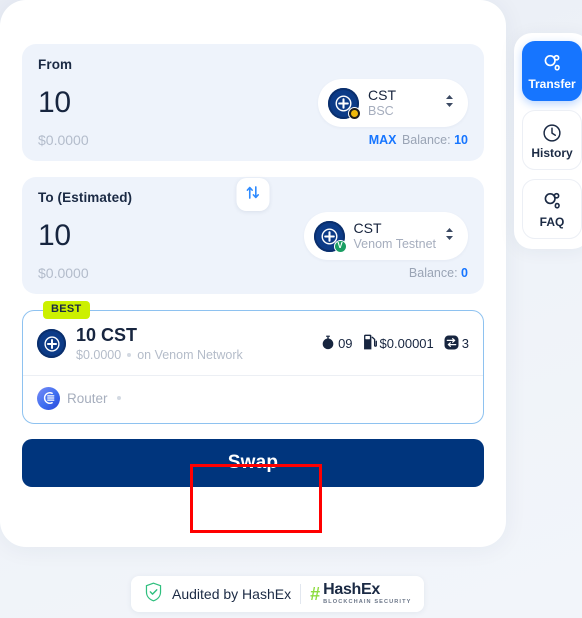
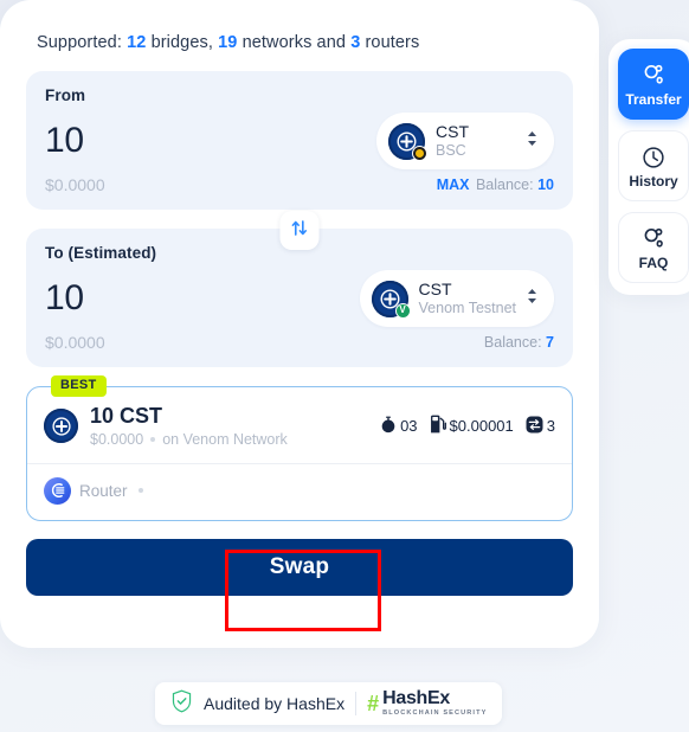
+ Supported: 12 bridges, 19 networks and 3 routers
  From
  10
  CST
  BSC
  $0.0000
  MAX Balance: 10
  To (Estimated)
  10
  V
  CST
  Venom Testnet
  $0.0000
- Balance: 0
+ Balance: 7
  BEST
  10 CST
  $0.0000
  on Venom Network
- 09
+ 03
  $0.00001
  3
  Router
  Swap
  Transfer
  History
  FAQ
  Audited by HashEx
  #
  HashEx
